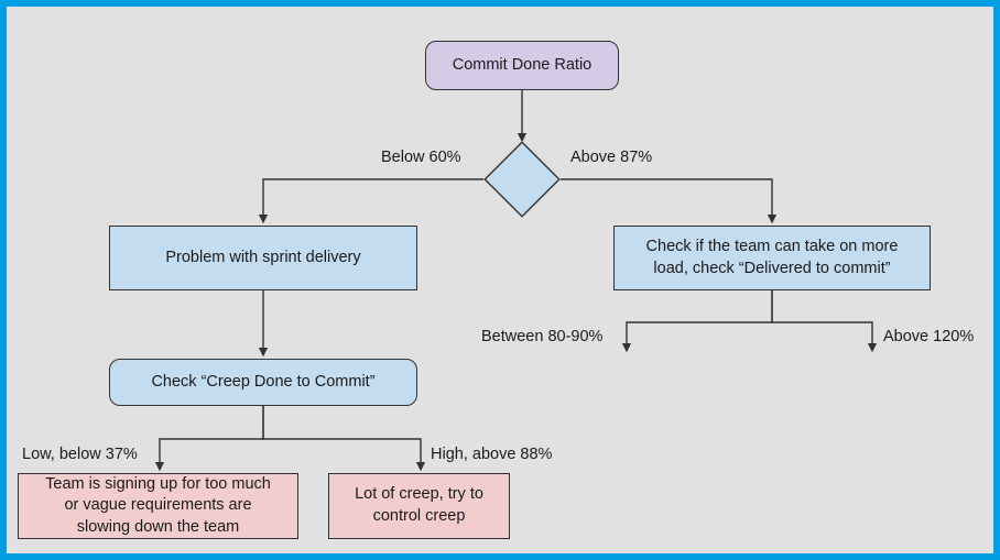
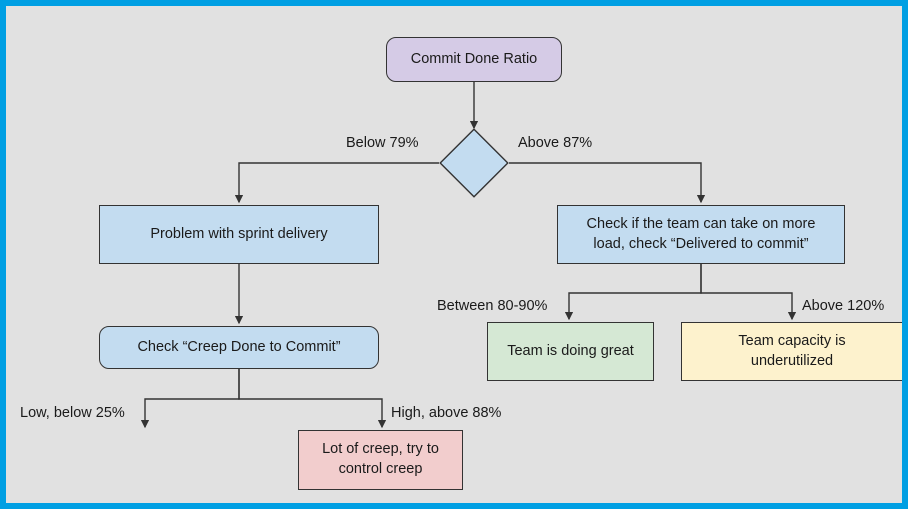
  Commit Done Ratio
- Below 60%
+ Below 79%
  Above 87%
  Problem with sprint delivery
  Check if the team can take on more
  load, check “Delivered to commit”
  Check “Creep Done to Commit”
  Between 80-90%
  Above 120%
+ Team is doing great
+ Team capacity is
+ underutilized
- Low, below 37%
+ Low, below 25%
  High, above 88%
- Team is signing up for too much
- or vague requirements are
- slowing down the team
  Lot of creep, try to
  control creep
